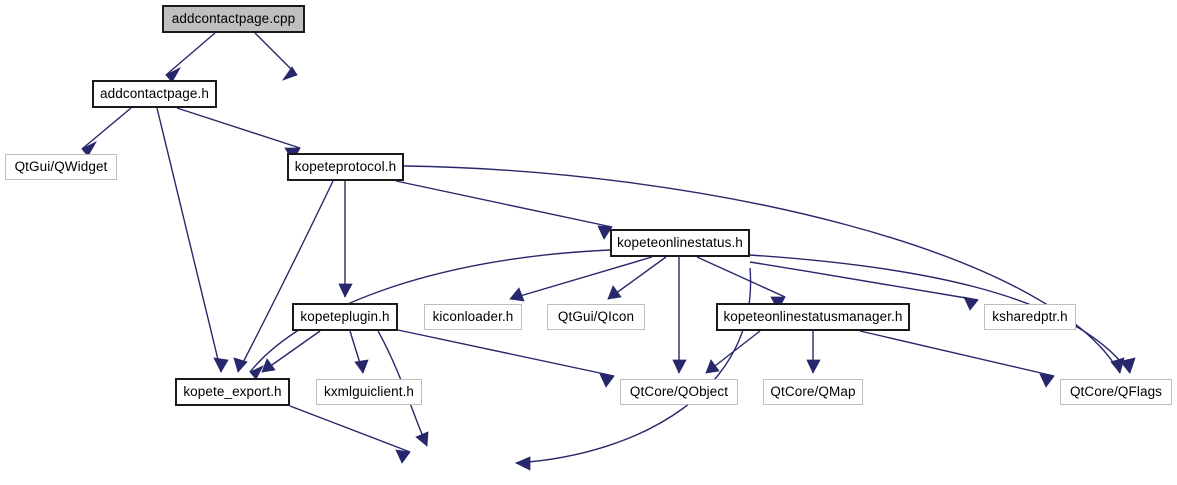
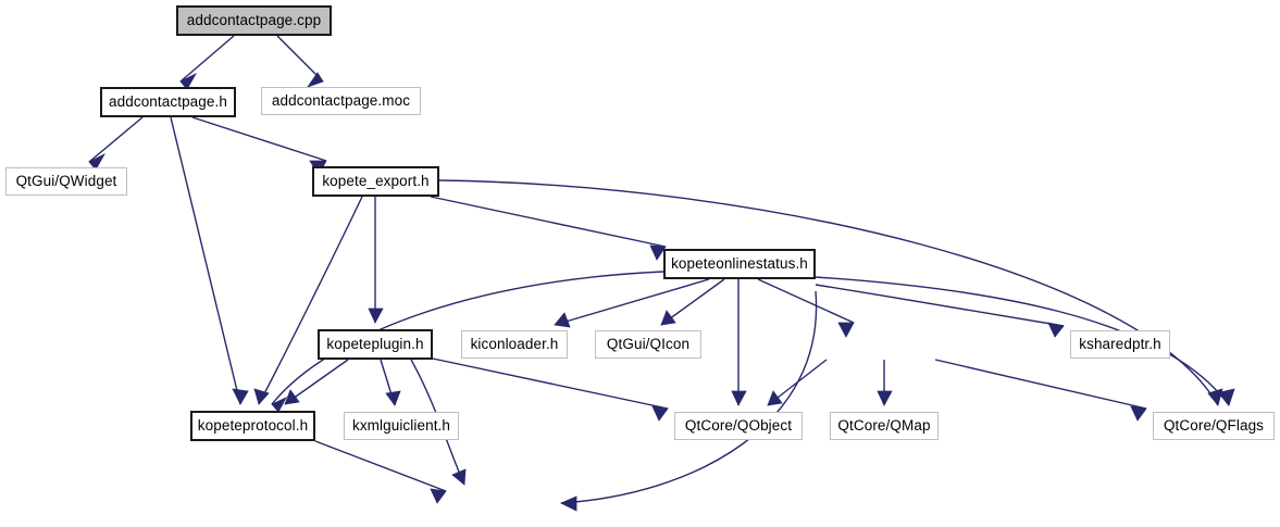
  addcontactpage.cpp
  addcontactpage.h
+ addcontactpage.moc
  QtGui/QWidget
- kopeteprotocol.h
+ kopete_export.h
  kopeteonlinestatus.h
  kopeteplugin.h
  kiconloader.h
  QtGui/QIcon
- kopeteonlinestatusmanager.h
  ksharedptr.h
- kopete_export.h
+ kopeteprotocol.h
  kxmlguiclient.h
  QtCore/QObject
  QtCore/QMap
  QtCore/QFlags
